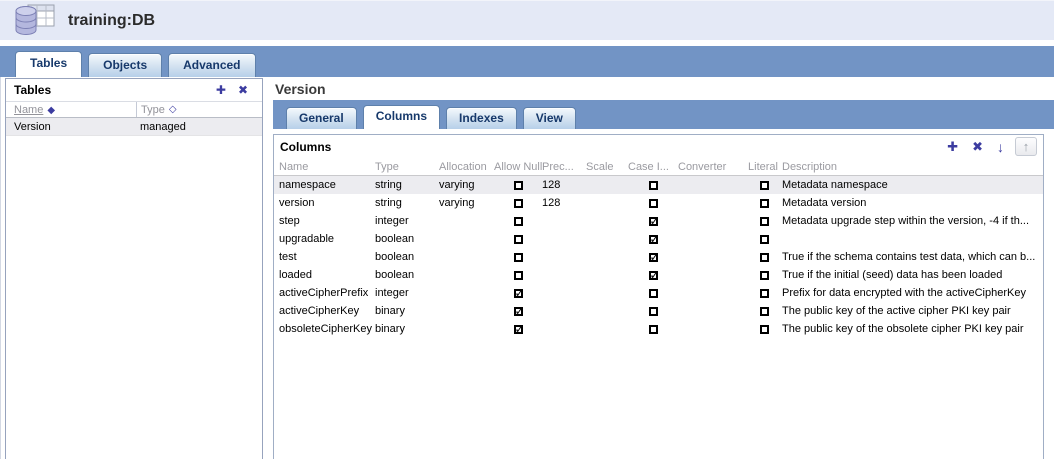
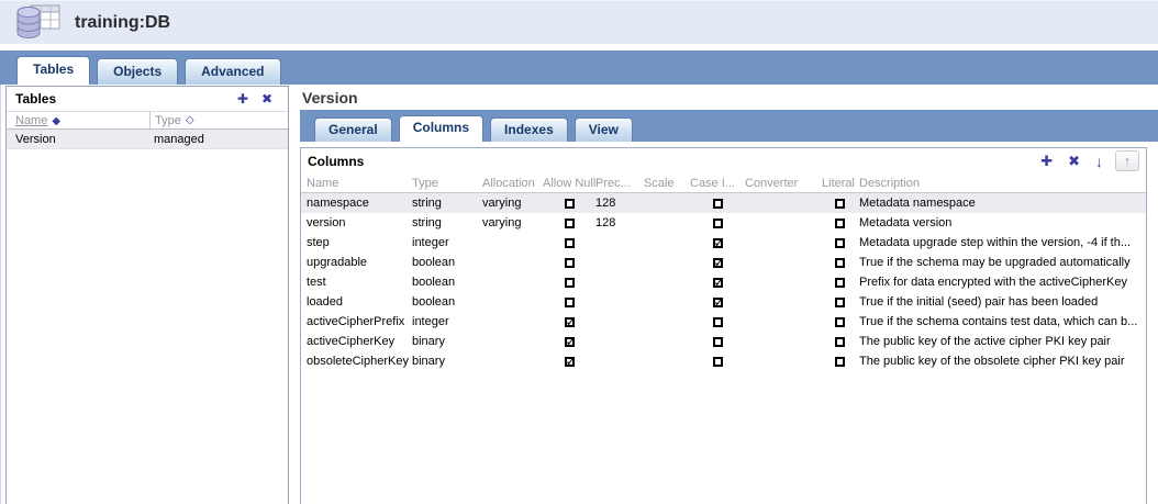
  training:DB
  Tables
  Objects
  Advanced
  Tables
  ✚
  ✖
  Name ◆
  Type
  ◇
  Version
  managed
  Version
  General
  Columns
  Indexes
  View
  Columns
  ✚
  ✖
  ↓
  ↑
  Name
  Type
  Allocation
  Allow Null
  Prec...
  Scale
  Case I...
  Converter
  Literal
  Description
  namespace
  string
  varying
  128
  Metadata namespace
  version
  string
  varying
  128
  Metadata version
  step
  integer
  Metadata upgrade step within the version, -4 if th...
  upgradable
  boolean
+ True if the schema may be upgraded automatically
  test
  boolean
- True if the schema contains test data, which can b...
+ Prefix for data encrypted with the activeCipherKey
  loaded
  boolean
- True if the initial (seed) data has been loaded
+ True if the initial (seed) pair has been loaded
  activeCipherPrefix
  integer
- Prefix for data encrypted with the activeCipherKey
+ True if the schema contains test data, which can b...
  activeCipherKey
  binary
  The public key of the active cipher PKI key pair
  obsoleteCipherKey
  binary
  The public key of the obsolete cipher PKI key pair
